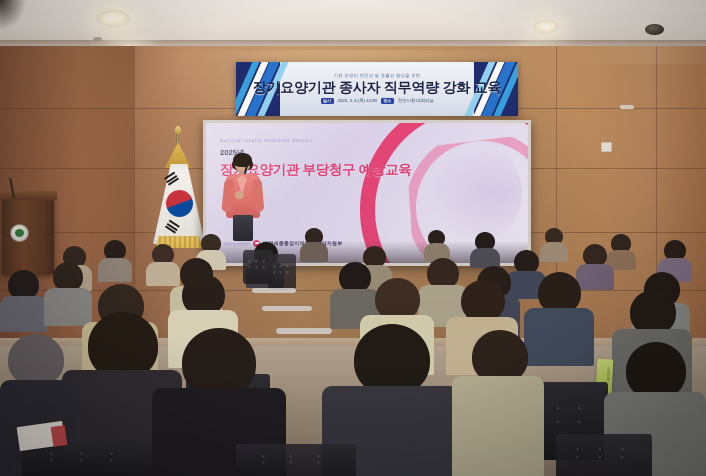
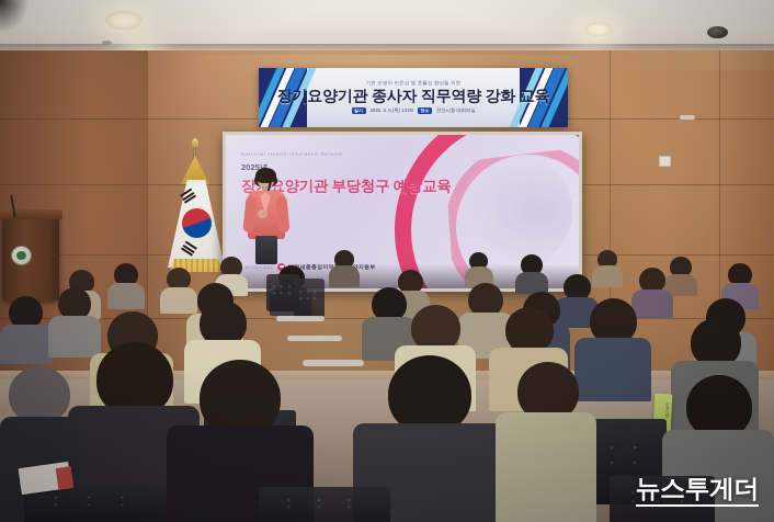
+ 뉴스투게더
